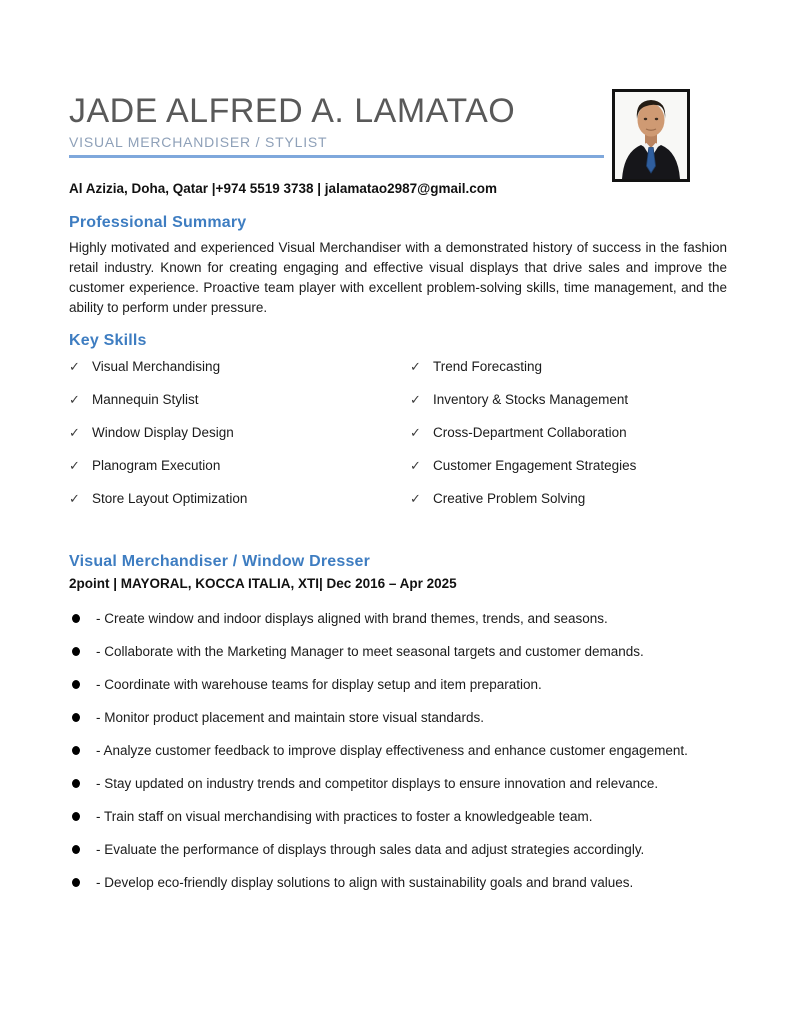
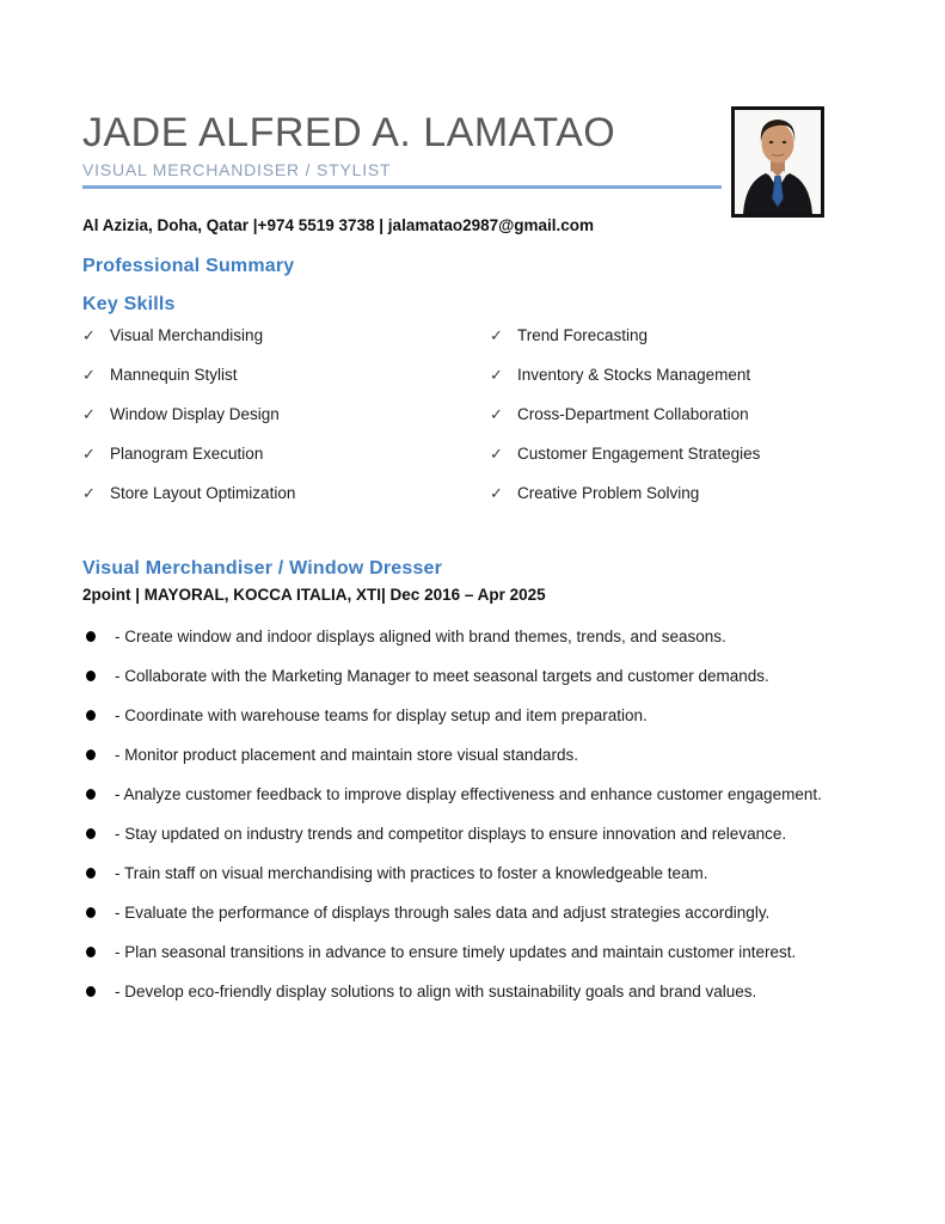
  JADE ALFRED A. LAMATAO
  VISUAL MERCHANDISER / STYLIST
  Al Azizia, Doha, Qatar |+974 5519 3738 | jalamatao2987@gmail.com
  Professional Summary
- Highly motivated and experienced Visual Merchandiser with a demonstrated history of success in the fashion retail industry. Known for creating engaging and effective visual displays that drive sales and improve the customer experience. Proactive team player with excellent problem-solving skills, time management, and the ability to perform under pressure.
  Key Skills
  ✓
  Visual Merchandising
  ✓
  Trend Forecasting
  ✓
  Mannequin Stylist
  ✓
  Inventory & Stocks Management
  ✓
  Window Display Design
  ✓
  Cross-Department Collaboration
  ✓
  Planogram Execution
  ✓
  Customer Engagement Strategies
  ✓
  Store Layout Optimization
  ✓
  Creative Problem Solving
  Visual Merchandiser / Window Dresser
  2point | MAYORAL, KOCCA ITALIA, XTI| Dec 2016 – Apr 2025
  - Create window and indoor displays aligned with brand themes, trends, and seasons.
  - Collaborate with the Marketing Manager to meet seasonal targets and customer demands.
  - Coordinate with warehouse teams for display setup and item preparation.
  - Monitor product placement and maintain store visual standards.
  - Analyze customer feedback to improve display effectiveness and enhance customer engagement.
  - Stay updated on industry trends and competitor displays to ensure innovation and relevance.
  - Train staff on visual merchandising with practices to foster a knowledgeable team.
  - Evaluate the performance of displays through sales data and adjust strategies accordingly.
+ - Plan seasonal transitions in advance to ensure timely updates and maintain customer interest.
  - Develop eco-friendly display solutions to align with sustainability goals and brand values.
